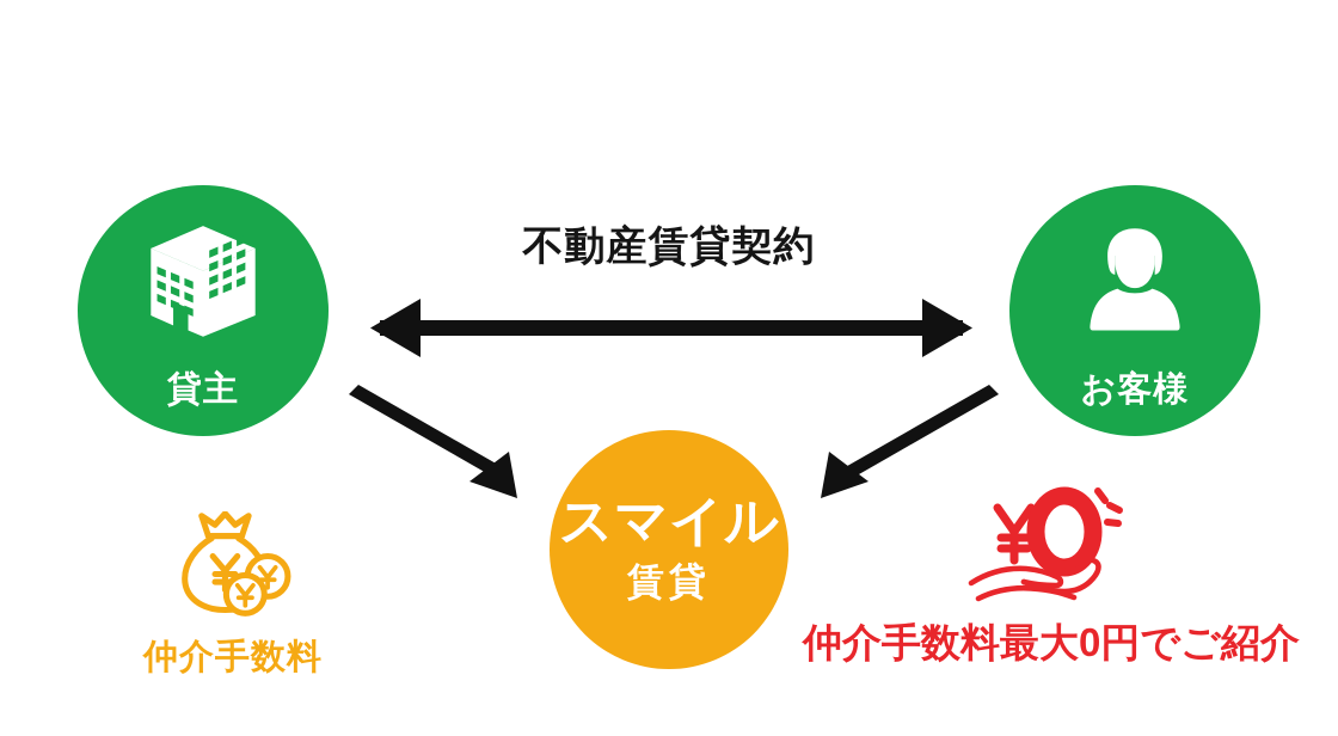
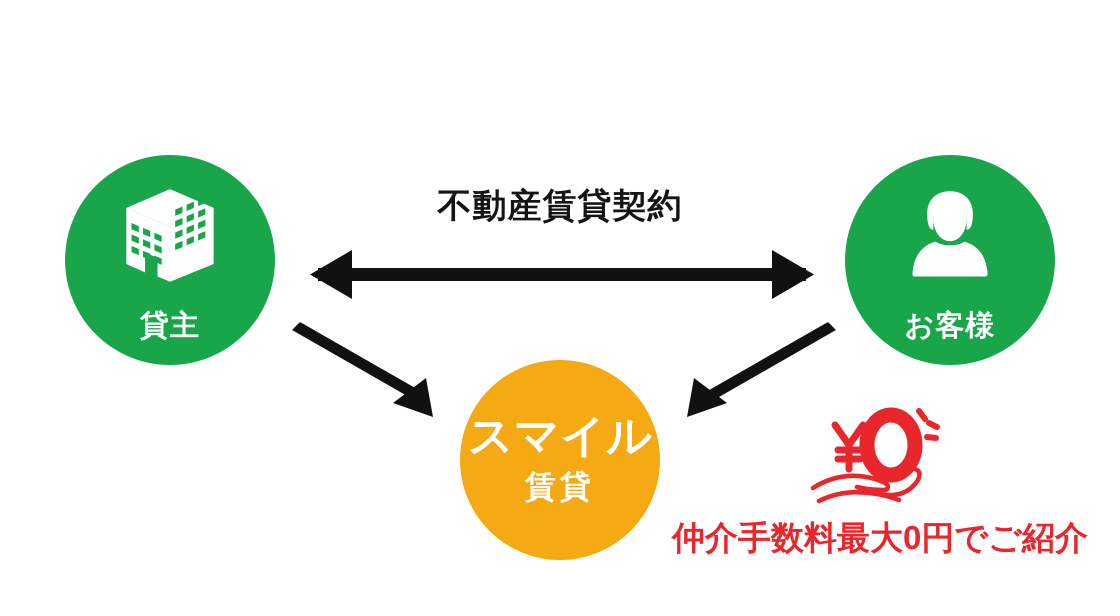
  不動産賃貸契約
  貸主
  お客様
  スマイル
  賃貸
- 仲介手数料
  仲介手数料最大0円でご紹介
